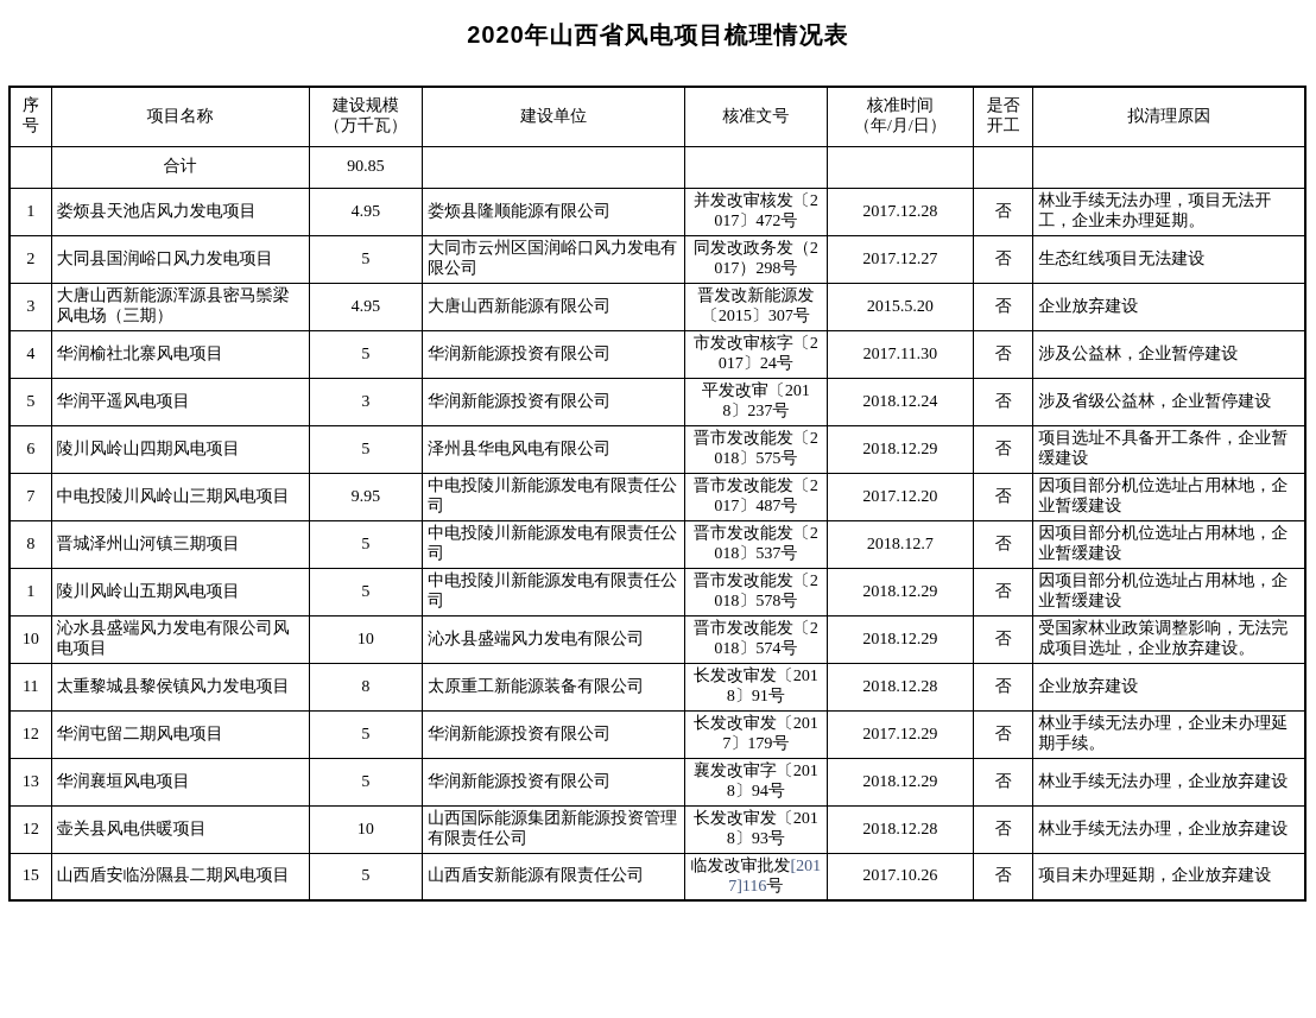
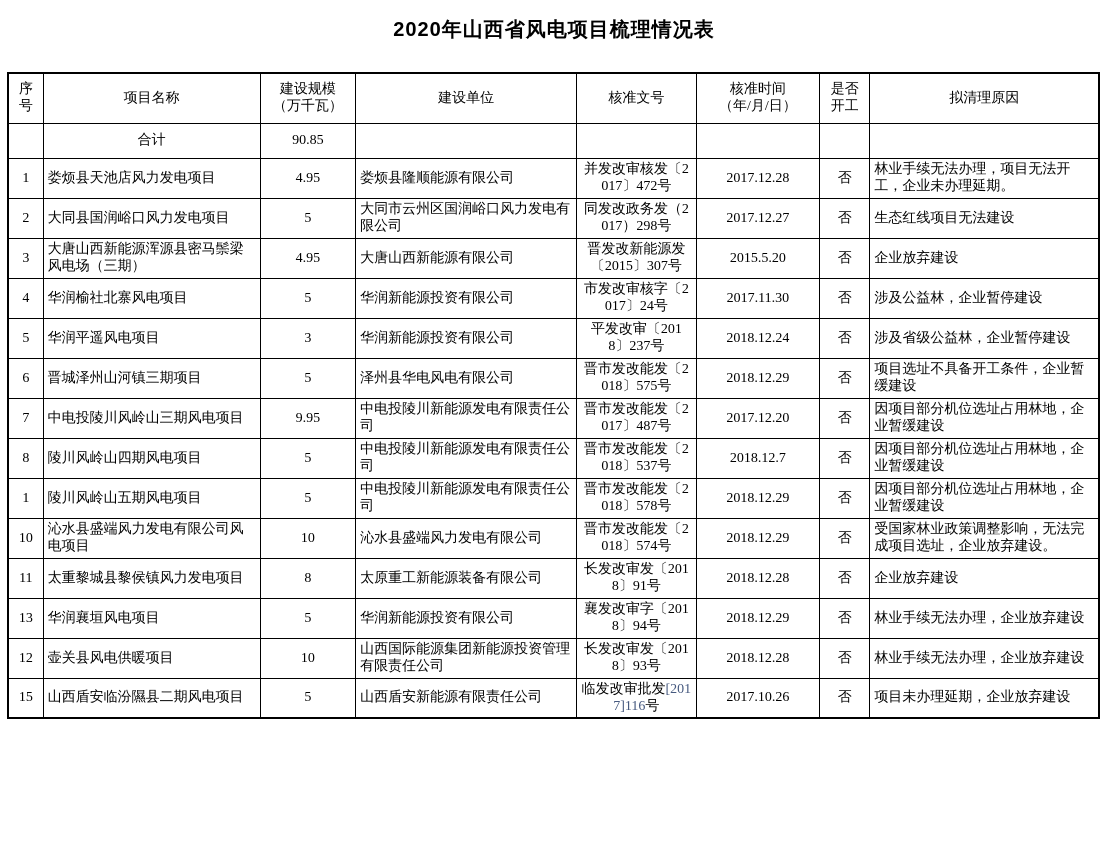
  2020年山西省风电项目梳理情况表
  序 号	项目名称	建设规模 （万千瓦）	建设单位	核准文号	核准时间 （年/月/日）	是否 开工	拟清理原因
  	合计	90.85
  1	娄烦县天池店风力发电项目	4.95	娄烦县隆顺能源有限公司	并发改审核发〔2017〕472号	2017.12.28	否	林业手续无法办理，项目无法开工，企业未办理延期。
  2	大同县国润峪口风力发电项目	5	大同市云州区国润峪口风力发电有限公司	同发改政务发（2017）298号	2017.12.27	否	生态红线项目无法建设
  3	大唐山西新能源浑源县密马鬃梁风电场（三期）	4.95	大唐山西新能源有限公司	晋发改新能源发〔2015〕307号	2015.5.20	否	企业放弃建设
  4	华润榆社北寨风电项目	5	华润新能源投资有限公司	市发改审核字〔2017〕24号	2017.11.30	否	涉及公益林，企业暂停建设
  5	华润平遥风电项目	3	华润新能源投资有限公司	平发改审〔2018〕237号	2018.12.24	否	涉及省级公益林，企业暂停建设
- 6	陵川风岭山四期风电项目	5	泽州县华电风电有限公司	晋市发改能发〔2018〕575号	2018.12.29	否	项目选址不具备开工条件，企业暂缓建设
+ 6	晋城泽州山河镇三期项目	5	泽州县华电风电有限公司	晋市发改能发〔2018〕575号	2018.12.29	否	项目选址不具备开工条件，企业暂缓建设
  7	中电投陵川风岭山三期风电项目	9.95	中电投陵川新能源发电有限责任公司	晋市发改能发〔2017〕487号	2017.12.20	否	因项目部分机位选址占用林地，企业暂缓建设
- 8	晋城泽州山河镇三期项目	5	中电投陵川新能源发电有限责任公司	晋市发改能发〔2018〕537号	2018.12.7	否	因项目部分机位选址占用林地，企业暂缓建设
+ 8	陵川风岭山四期风电项目	5	中电投陵川新能源发电有限责任公司	晋市发改能发〔2018〕537号	2018.12.7	否	因项目部分机位选址占用林地，企业暂缓建设
  1	陵川风岭山五期风电项目	5	中电投陵川新能源发电有限责任公司	晋市发改能发〔2018〕578号	2018.12.29	否	因项目部分机位选址占用林地，企业暂缓建设
  10	沁水县盛端风力发电有限公司风电项目	10	沁水县盛端风力发电有限公司	晋市发改能发〔2018〕574号	2018.12.29	否	受国家林业政策调整影响，无法完成项目选址，企业放弃建设。
  11	太重黎城县黎侯镇风力发电项目	8	太原重工新能源装备有限公司	长发改审发〔2018〕91号	2018.12.28	否	企业放弃建设
- 12	华润屯留二期风电项目	5	华润新能源投资有限公司	长发改审发〔2017〕179号	2017.12.29	否	林业手续无法办理，企业未办理延期手续。
  13	华润襄垣风电项目	5	华润新能源投资有限公司	襄发改审字〔2018〕94号	2018.12.29	否	林业手续无法办理，企业放弃建设
  12	壶关县风电供暖项目	10	山西国际能源集团新能源投资管理有限责任公司	长发改审发〔2018〕93号	2018.12.28	否	林业手续无法办理，企业放弃建设
  15	山西盾安临汾隰县二期风电项目	5	山西盾安新能源有限责任公司	临发改审批发[2017]116号	2017.10.26	否	项目未办理延期，企业放弃建设
